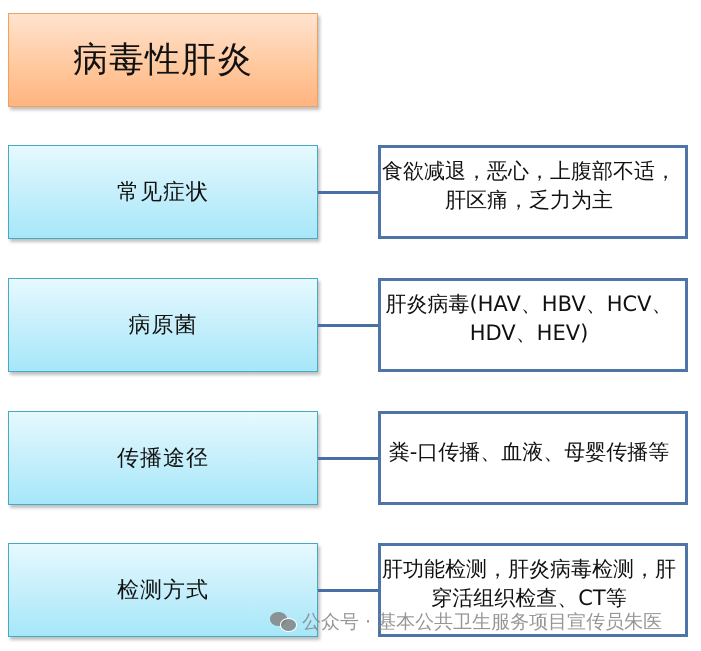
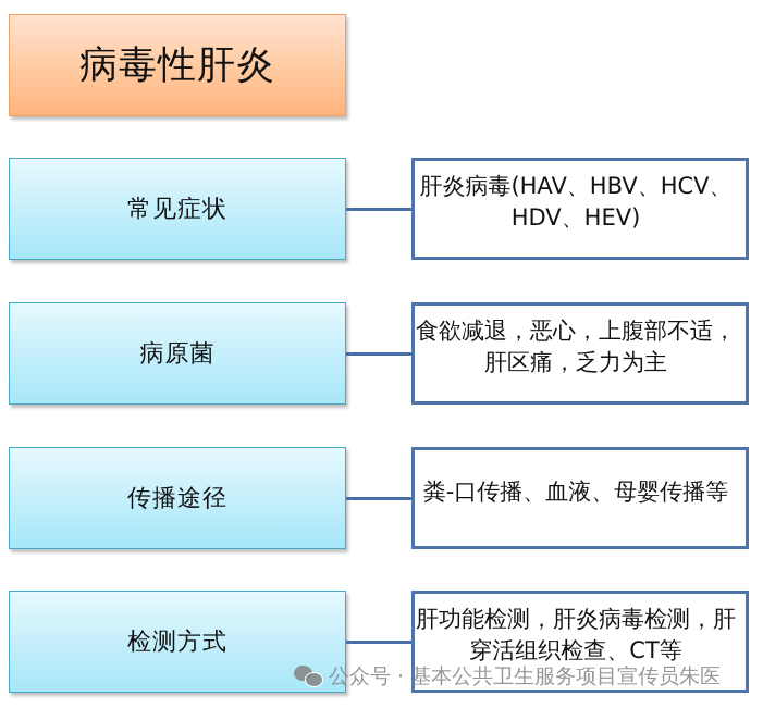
  病毒性肝炎
  常见症状
- 食欲减退，恶心，上腹部不适，肝区痛，乏力为主
+ 肝炎病毒(HAV、HBV、HCV、HDV、HEV)
  病原菌
- 肝炎病毒(HAV、HBV、HCV、HDV、HEV)
+ 食欲减退，恶心，上腹部不适，肝区痛，乏力为主
  传播途径
  粪-口传播、血液、母婴传播等
  检测方式
  肝功能检测，肝炎病毒检测，肝穿活组织检查、CT等
  公众号 · 基本公共卫生服务项目宣传员朱医
